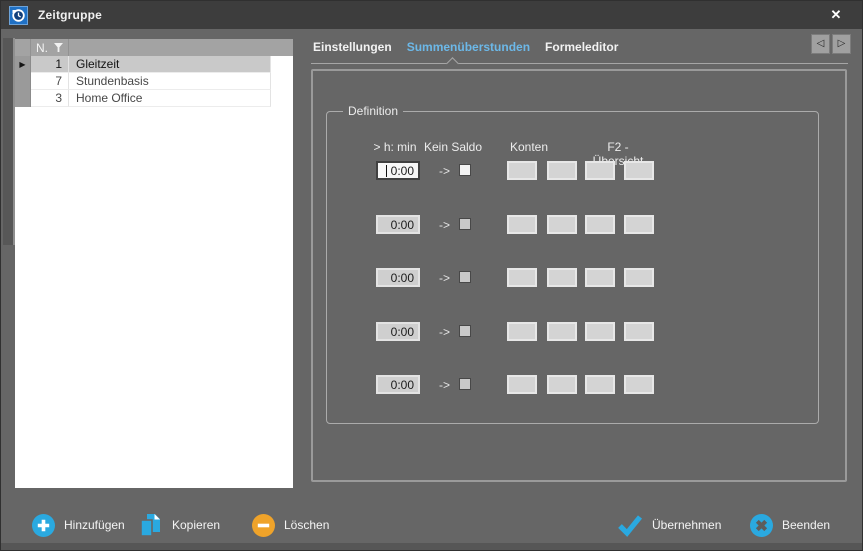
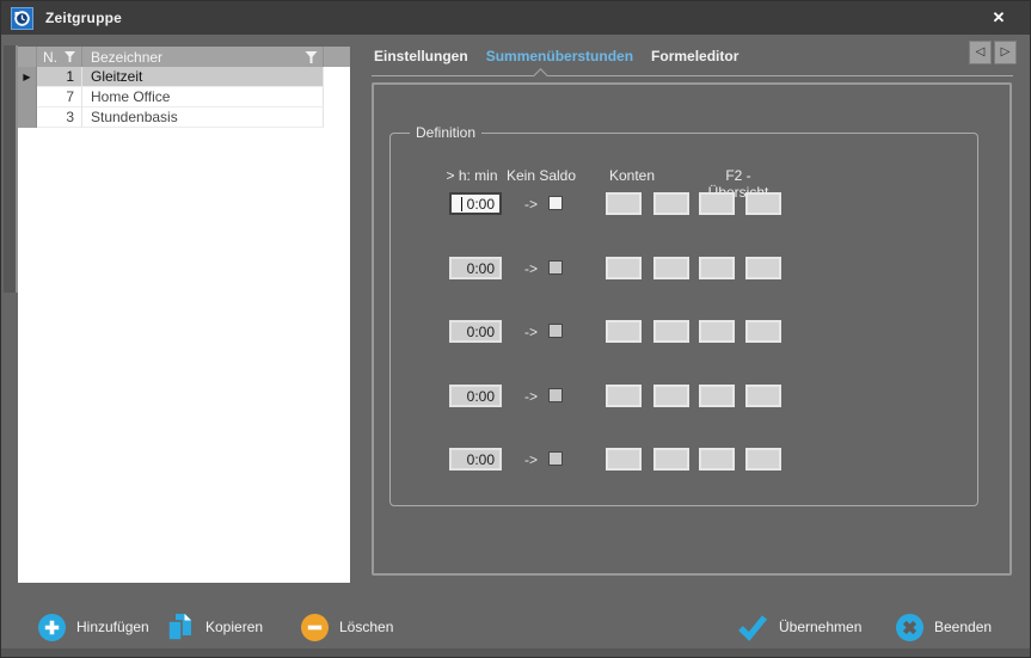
  Zeitgruppe
  ✕
  N.
+ Bezeichner
  ▶
  1
  Gleitzeit
  7
- Stundenbasis
+ Home Office
  3
- Home Office
+ Stundenbasis
  Einstellungen
  Summenüberstunden
  Formeleditor
  ◁
  ▷
  Definition
  > h: min
  Kein Saldo
  Konten
  0:00
  ->
  0:00
  ->
  0:00
  ->
  0:00
  ->
  0:00
  ->
  Hinzufügen
  Kopieren
  Löschen
  Übernehmen
  Beenden
